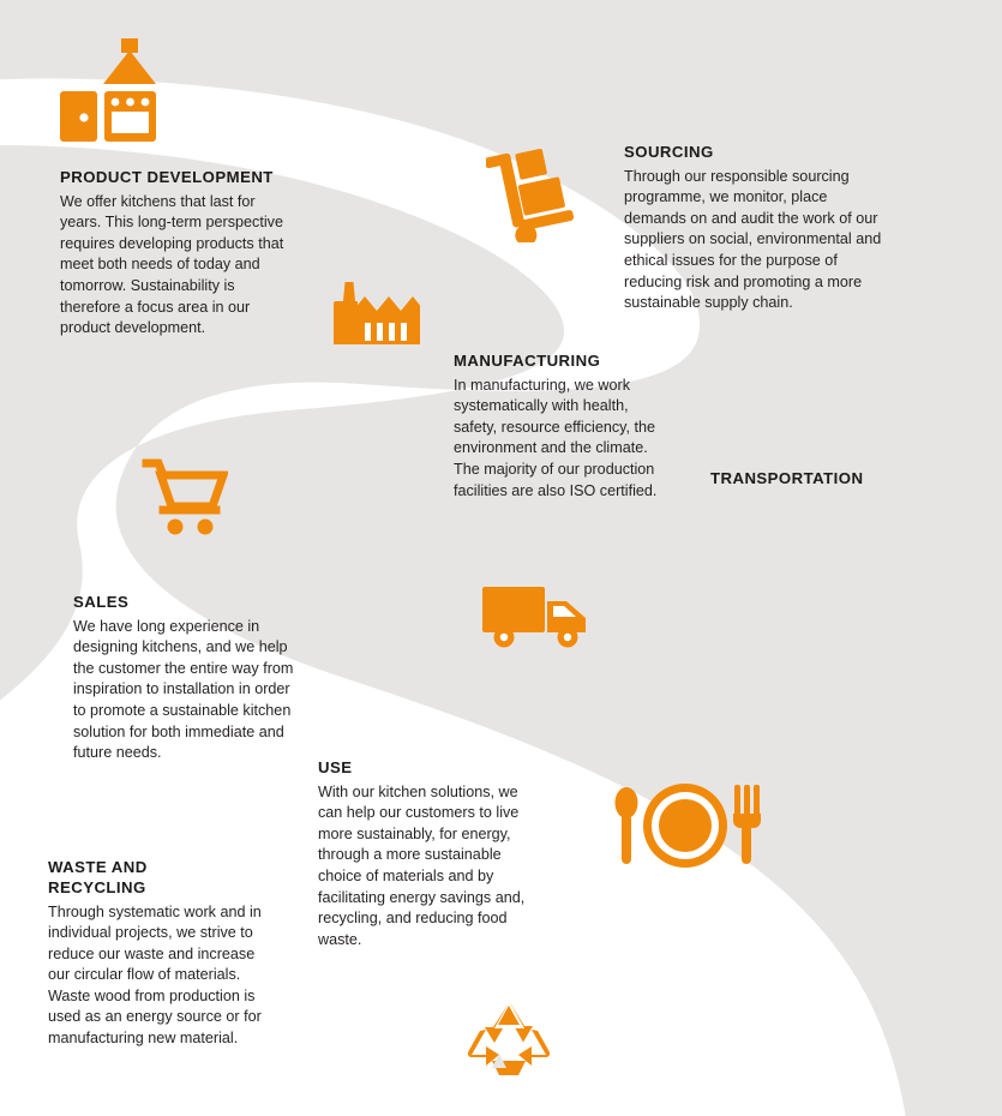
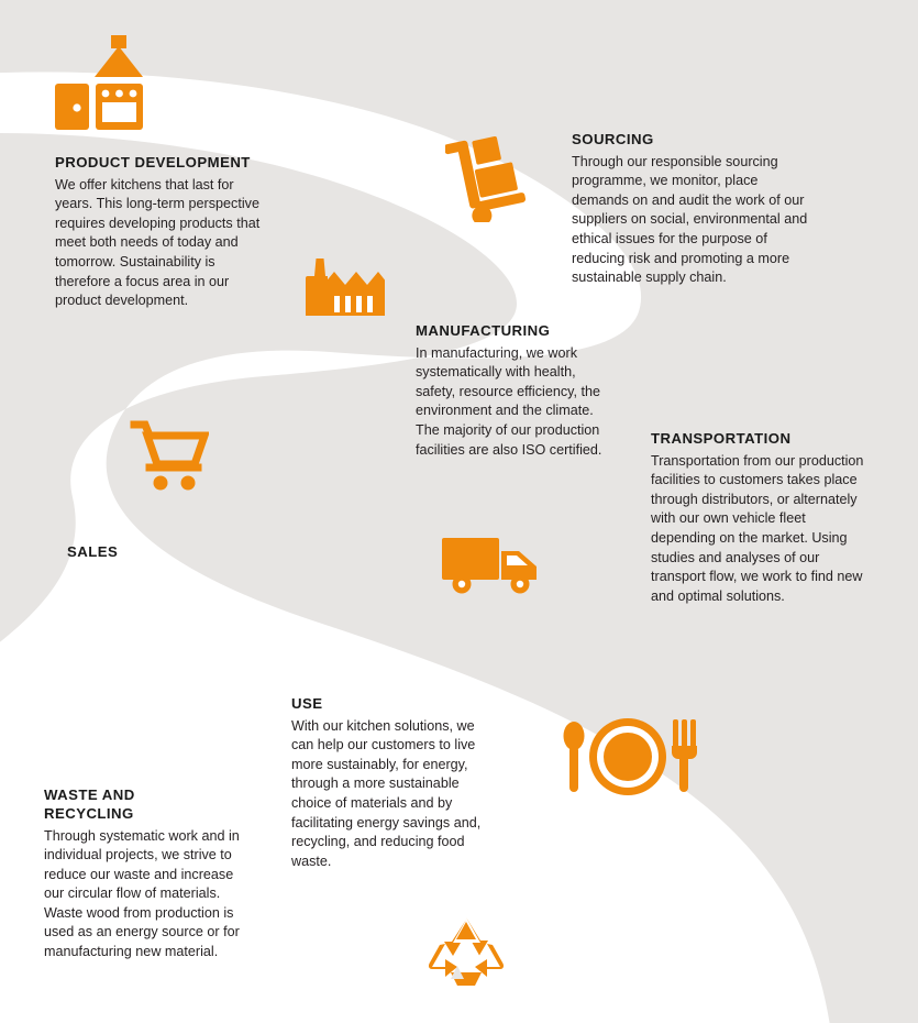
  PRODUCT DEVELOPMENT
  We offer kitchens that last for years. This long-term perspective requires developing products that meet both needs of today and tomorrow. Sustainability is therefore a focus area in our product development.
  SOURCING
  Through our responsible sourcing programme, we monitor, place demands on and audit the work of our suppliers on social, environmental and ethical issues for the purpose of reducing risk and promoting a more sustainable supply chain.
  MANUFACTURING
  In manufacturing, we work systematically with health, safety, resource efficiency, the environment and the climate. The majority of our production facilities are also ISO certified.
  TRANSPORTATION
+ Transportation from our production facilities to customers takes place through distributors, or alternately with our own vehicle fleet depending on the market. Using studies and analyses of our transport flow, we work to find new and optimal solutions.
  SALES
- We have long experience in designing kitchens, and we help the customer the entire way from inspiration to installation in order to promote a sustainable kitchen solution for both immediate and future needs.
  USE
  With our kitchen solutions, we can help our customers to live more sustainably, for energy, through a more sustainable choice of materials and by facilitating energy savings and, recycling, and reducing food waste.
  WASTE AND RECYCLING
  Through systematic work and in individual projects, we strive to reduce our waste and increase our circular flow of materials. Waste wood from production is used as an energy source or for manufacturing new material.
